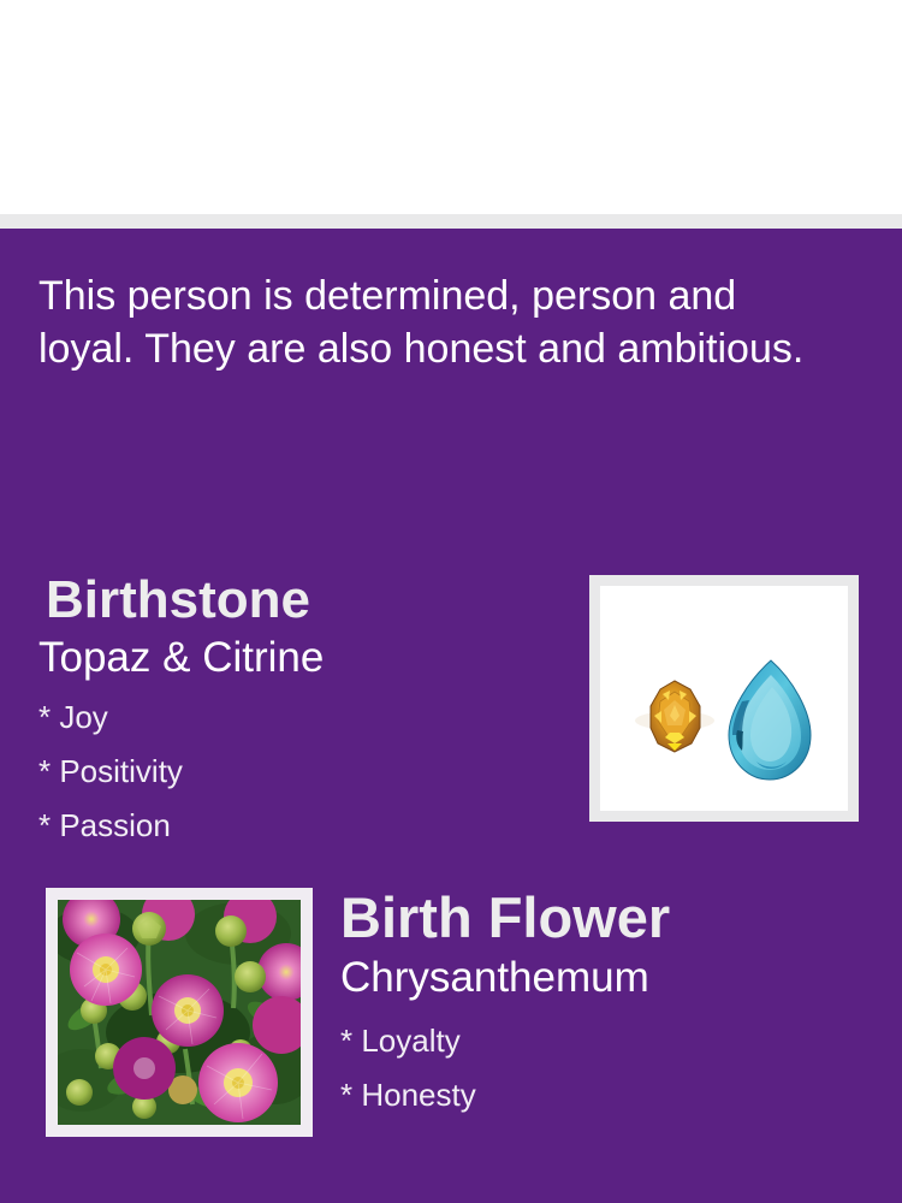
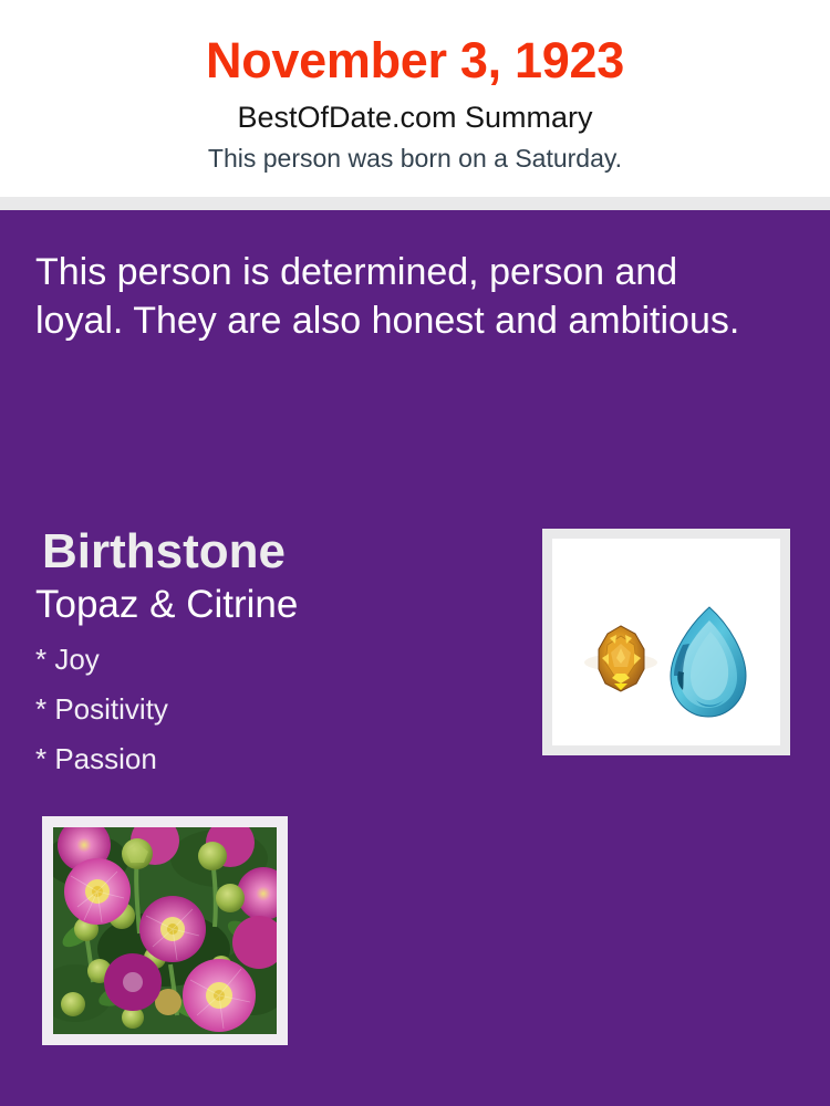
+ November 3, 1923
+ BestOfDate.com Summary
+ This person was born on a Saturday.
  This person is determined, person and loyal. They are also honest and ambitious.
  Birthstone
  Topaz & Citrine
  * Joy
  * Positivity
  * Passion
- Birth Flower
- Chrysanthemum
- * Loyalty
- * Honesty
